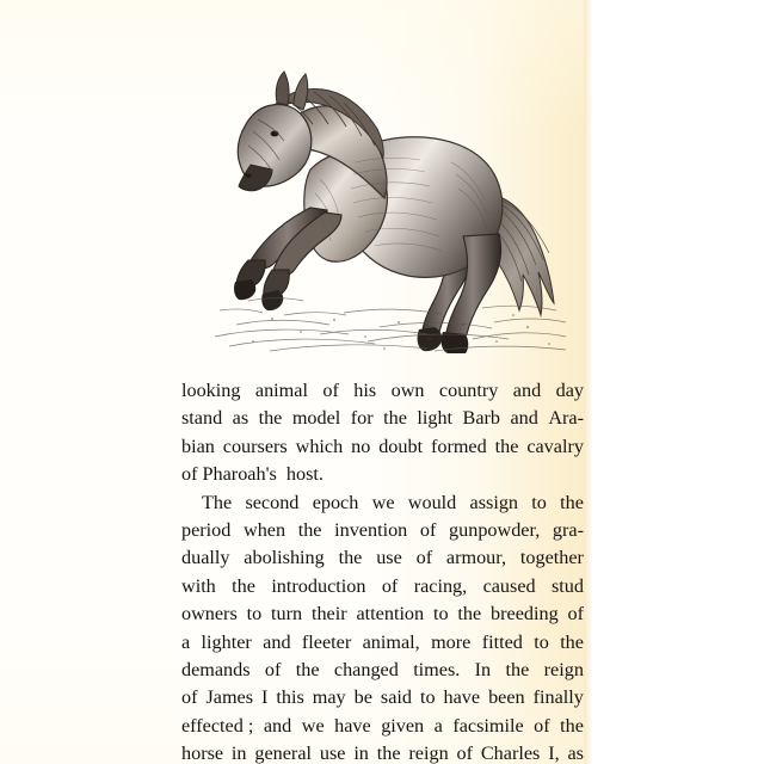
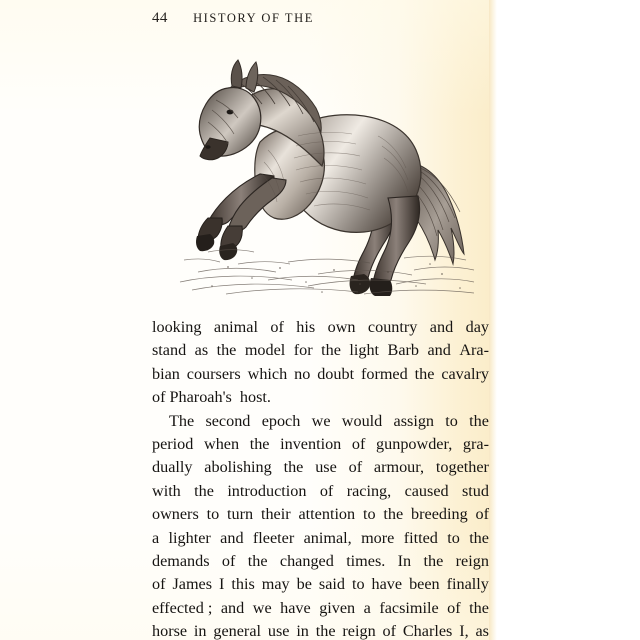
+ 44
+ HISTORY OF THE
  looking
  animal
  of
  his
  own
  country
  and
  day
  stand
  as
  the
  model
  for
  the
  light
  Barb
  and
  Ara-
  bian
  coursers
  which
  no
  doubt
  formed
  the
  cavalry
  of Pharoah's host.
  The
  second
  epoch
  we
  would
  assign
  to
  the
  period
  when
  the
  invention
  of
  gunpowder,
  gra-
  dually
  abolishing
  the
  use
  of
  armour,
  together
  with
  the
  introduction
  of
  racing,
  caused
  stud
  owners
  to
  turn
  their
  attention
  to
  the
  breeding
  of
  a
  lighter
  and
  fleeter
  animal,
  more
  fitted
  to
  the
  demands
  of
  the
  changed
  times.
  In
  the
  reign
  of
  James
  I
  this
  may
  be
  said
  to
  have
  been
  finally
  effected ;
  and
  we
  have
  given
  a
  facsimile
  of
  the
  horse
  in
  general
  use
  in
  the
  reign
  of
  Charles
  I,
  as
